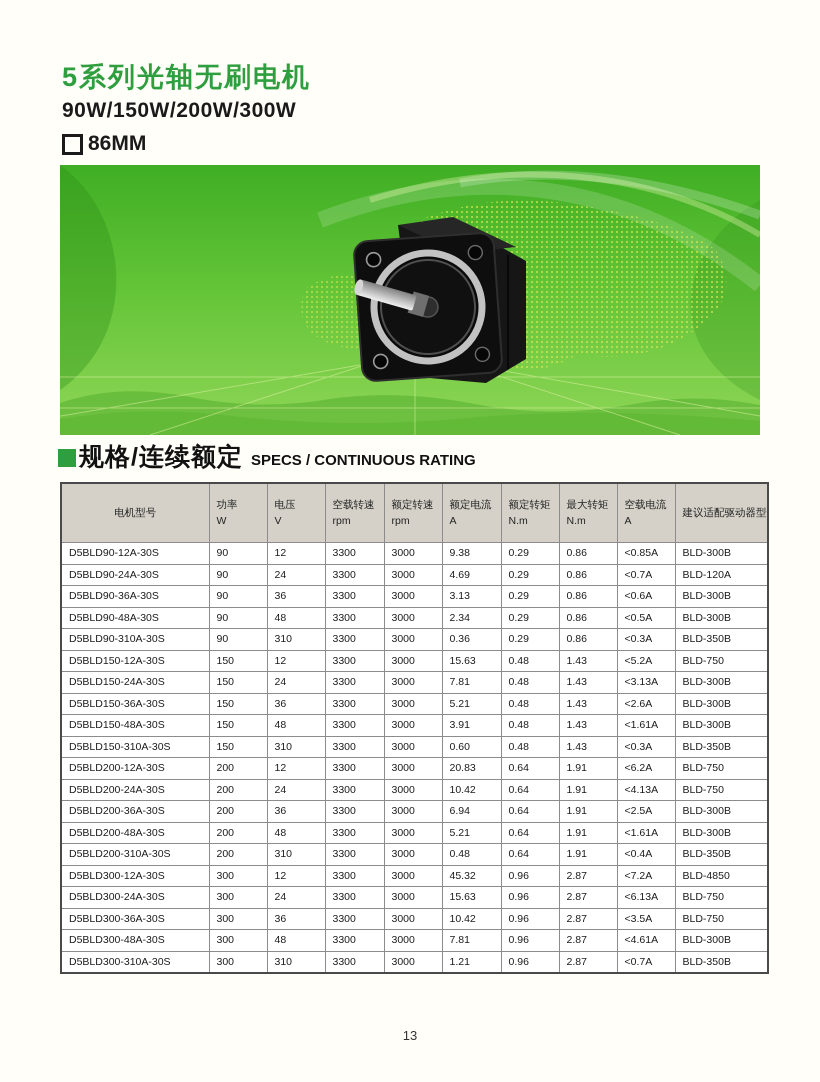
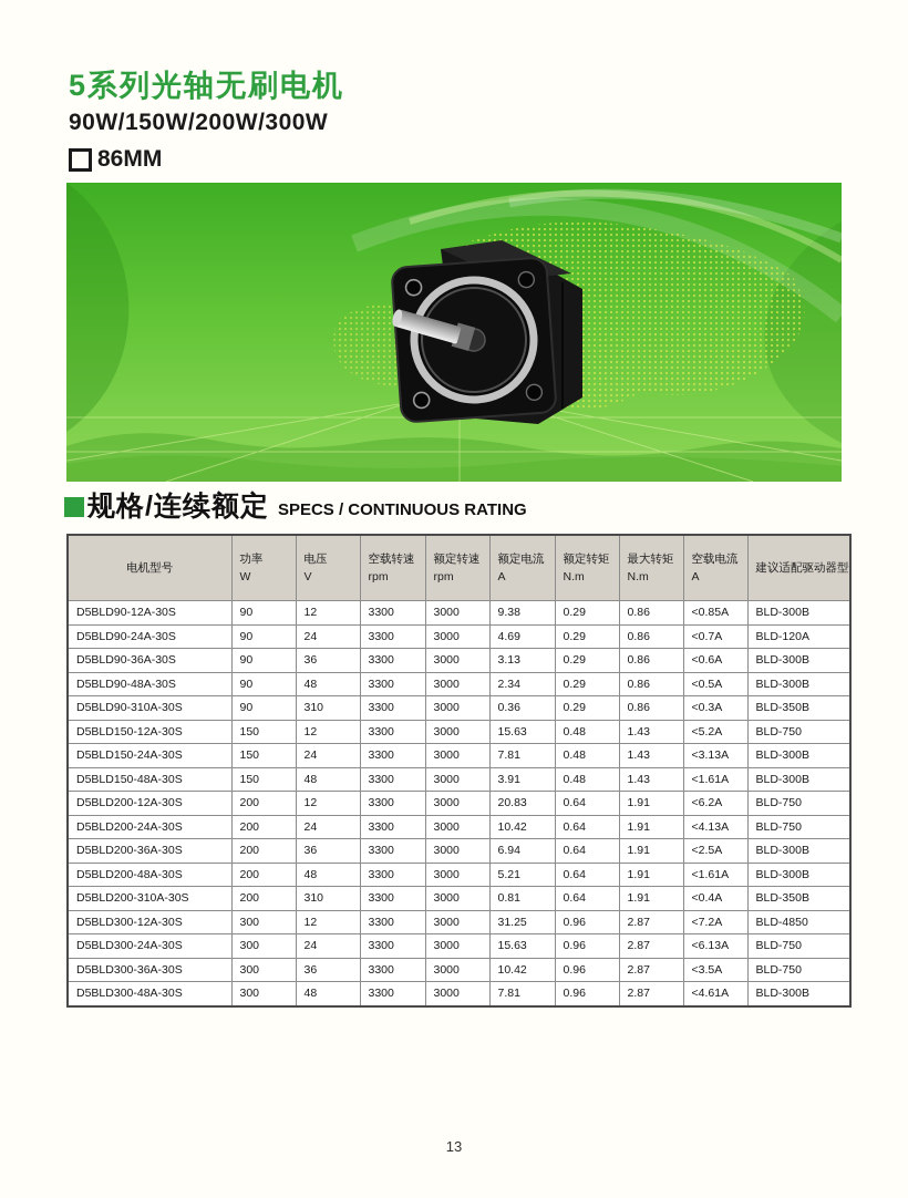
  5系列光轴无刷电机
  90W/150W/200W/300W
  86MM
  规格/连续额定
  SPECS / CONTINUOUS RATING
  电机型号	功率W	电压V	空载转速rpm	额定转速rpm	额定电流A	额定转矩N.m	最大转矩N.m	空载电流A	建议适配驱动器型
  D5BLD90-12A-30S	90	12	3300	3000	9.38	0.29	0.86	<0.85A	BLD-300B
  D5BLD90-24A-30S	90	24	3300	3000	4.69	0.29	0.86	<0.7A	BLD-120A
  D5BLD90-36A-30S	90	36	3300	3000	3.13	0.29	0.86	<0.6A	BLD-300B
  D5BLD90-48A-30S	90	48	3300	3000	2.34	0.29	0.86	<0.5A	BLD-300B
  D5BLD90-310A-30S	90	310	3300	3000	0.36	0.29	0.86	<0.3A	BLD-350B
  D5BLD150-12A-30S	150	12	3300	3000	15.63	0.48	1.43	<5.2A	BLD-750
  D5BLD150-24A-30S	150	24	3300	3000	7.81	0.48	1.43	<3.13A	BLD-300B
- D5BLD150-36A-30S	150	36	3300	3000	5.21	0.48	1.43	<2.6A	BLD-300B
  D5BLD150-48A-30S	150	48	3300	3000	3.91	0.48	1.43	<1.61A	BLD-300B
- D5BLD150-310A-30S	150	310	3300	3000	0.60	0.48	1.43	<0.3A	BLD-350B
  D5BLD200-12A-30S	200	12	3300	3000	20.83	0.64	1.91	<6.2A	BLD-750
  D5BLD200-24A-30S	200	24	3300	3000	10.42	0.64	1.91	<4.13A	BLD-750
  D5BLD200-36A-30S	200	36	3300	3000	6.94	0.64	1.91	<2.5A	BLD-300B
  D5BLD200-48A-30S	200	48	3300	3000	5.21	0.64	1.91	<1.61A	BLD-300B
- D5BLD200-310A-30S	200	310	3300	3000	0.48	0.64	1.91	<0.4A	BLD-350B
+ D5BLD200-310A-30S	200	310	3300	3000	0.81	0.64	1.91	<0.4A	BLD-350B
- D5BLD300-12A-30S	300	12	3300	3000	45.32	0.96	2.87	<7.2A	BLD-4850
+ D5BLD300-12A-30S	300	12	3300	3000	31.25	0.96	2.87	<7.2A	BLD-4850
  D5BLD300-24A-30S	300	24	3300	3000	15.63	0.96	2.87	<6.13A	BLD-750
  D5BLD300-36A-30S	300	36	3300	3000	10.42	0.96	2.87	<3.5A	BLD-750
  D5BLD300-48A-30S	300	48	3300	3000	7.81	0.96	2.87	<4.61A	BLD-300B
- D5BLD300-310A-30S	300	310	3300	3000	1.21	0.96	2.87	<0.7A	BLD-350B
  13
